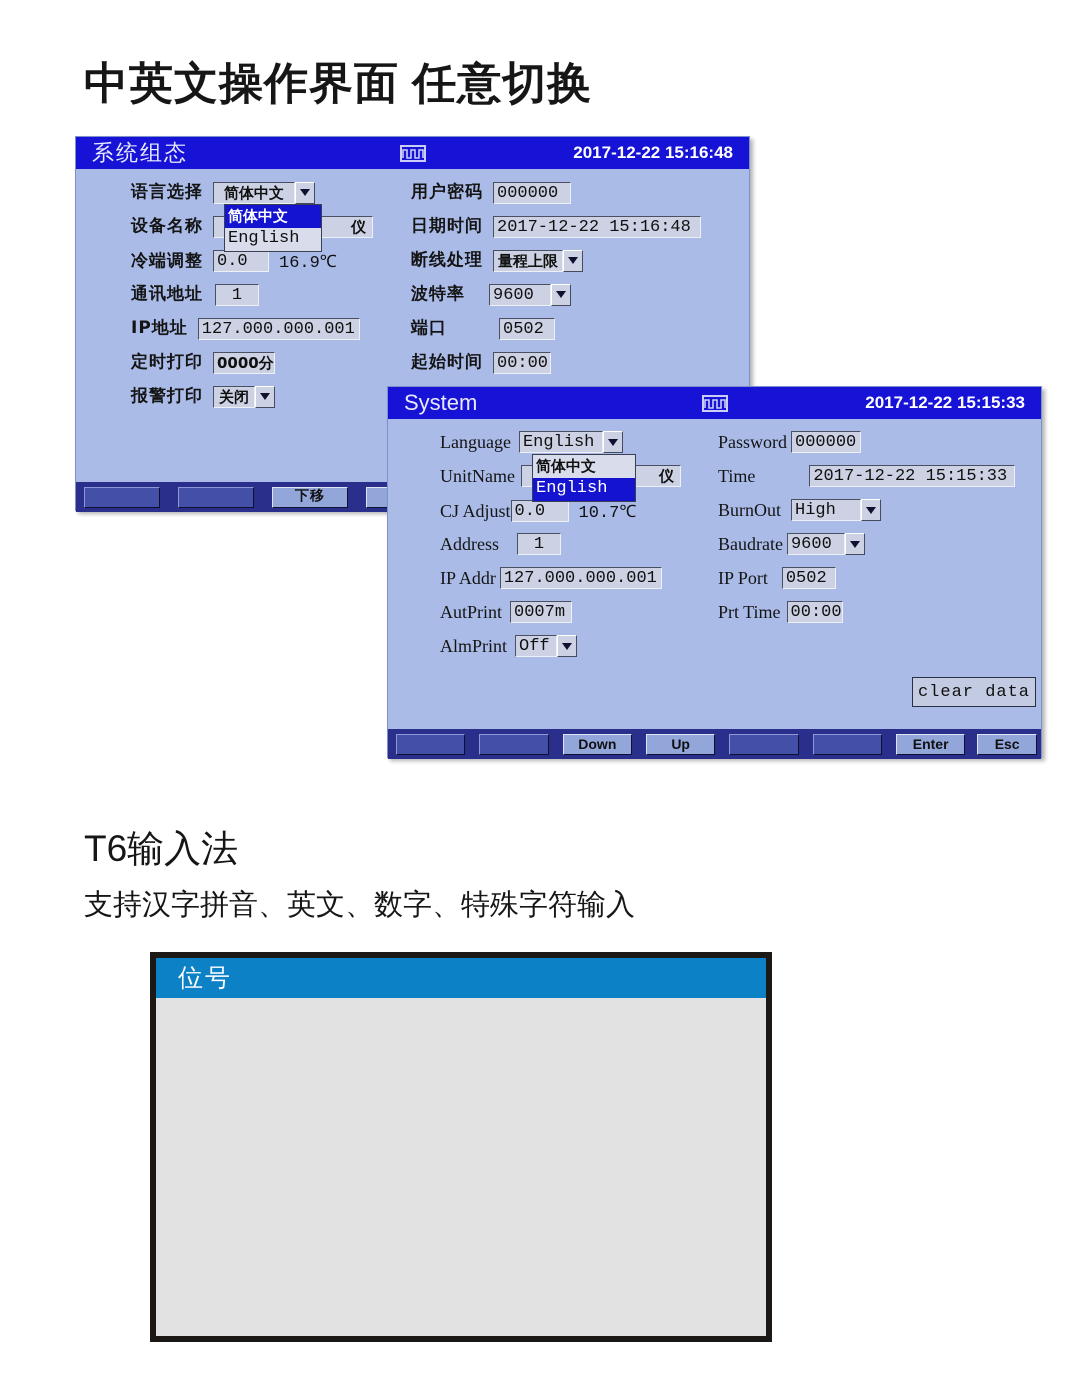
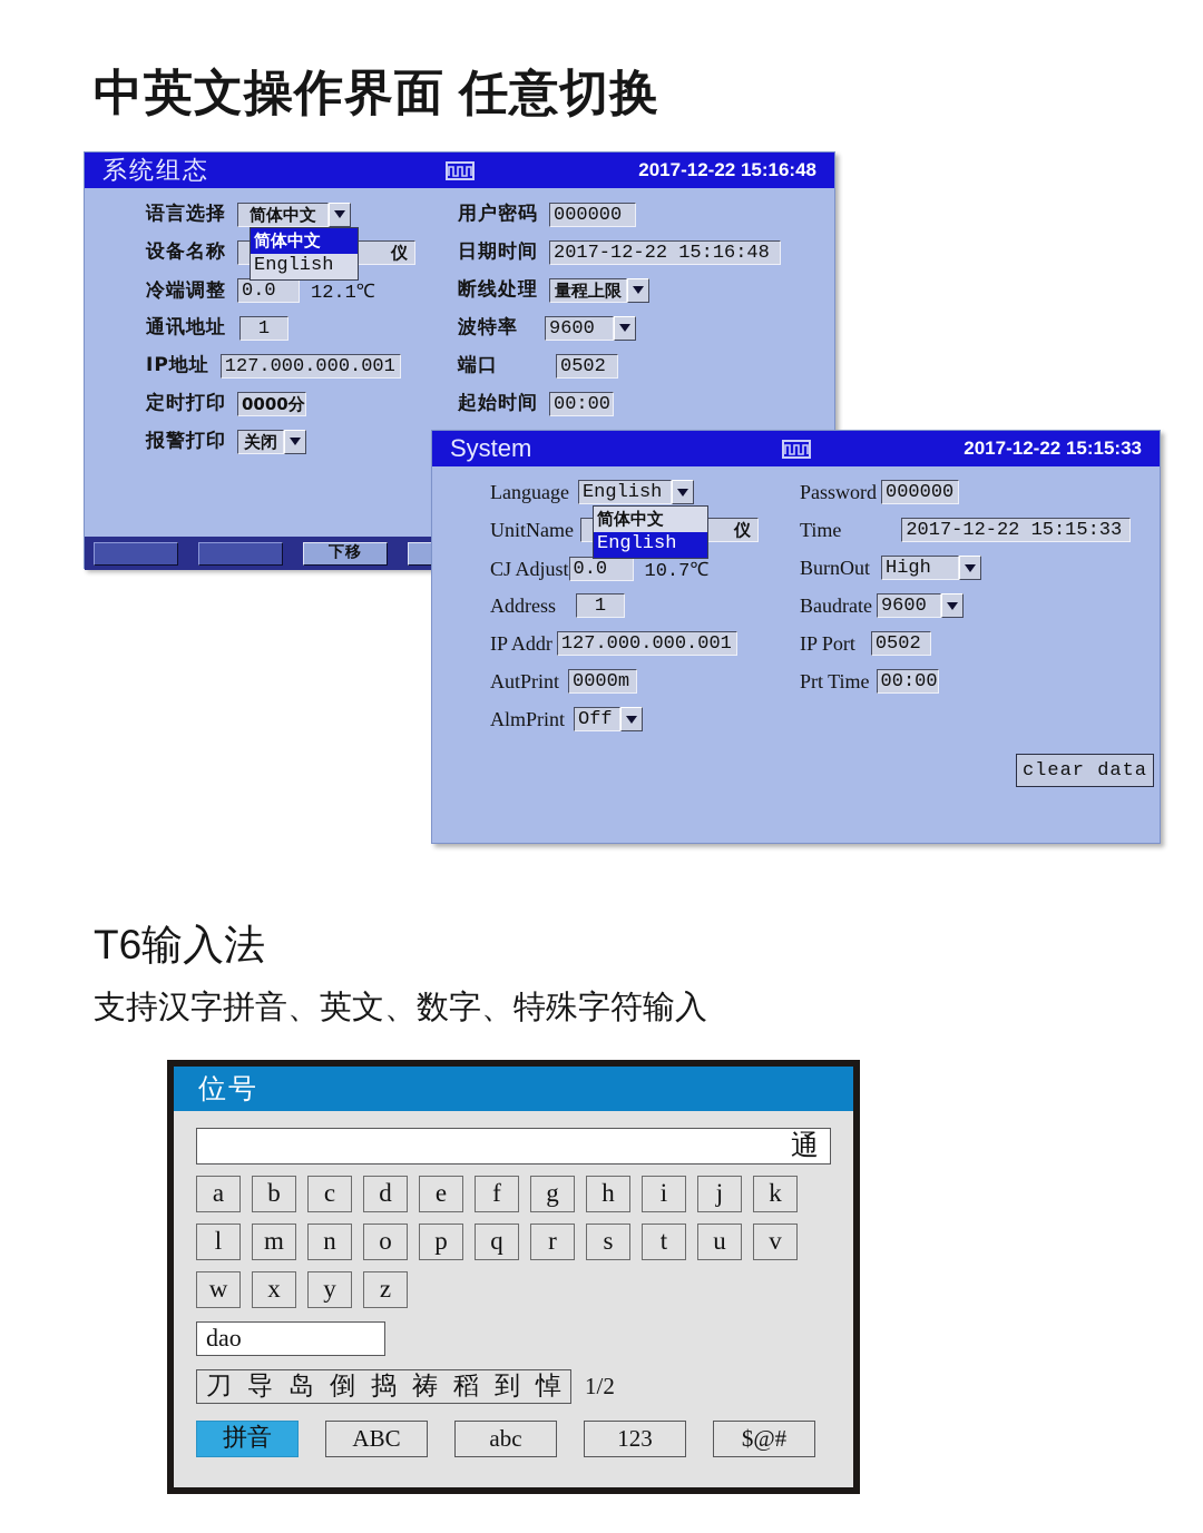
  中英文操作界面 任意切换
  T6输入法
  支持汉字拼音、英文、数字、特殊字符输入
  系统组态
  2017-12-22 15:16:48
  语言选择
  简体中文
  简体中文
  English
  设备名称
  仪
  冷端调整
  0.0
- 16.9℃
+ 12.1℃
  通讯地址
  1
  IP地址
  127.000.000.001
  定时打印
  0000分
  报警打印
  关闭
  用户密码
  000000
  日期时间
  2017-12-22 15:16:48
  断线处理
  量程上限
  波特率
  9600
  端口
  0502
  起始时间
  00:00
  下移
  System
  2017-12-22 15:15:33
  Language
  English
  简体中文
  English
  UnitName
  仪
  CJ Adjust
  0.0
  10.7℃
  Address
  1
  IP Addr
  127.000.000.001
  AutPrint
- 0007m
+ 0000m
  AlmPrint
  Off
  Password
  000000
  Time
  2017-12-22 15:15:33
  BurnOut
  High
  Baudrate
  9600
  IP Port
  0502
  Prt Time
  00:00
  clear data
- Down
- Up
- Enter
- Esc
  位号
+ 通
+ a
+ b
+ c
+ d
+ e
+ f
+ g
+ h
+ i
+ j
+ k
+ l
+ m
+ n
+ o
+ p
+ q
+ r
+ s
+ t
+ u
+ v
+ w
+ x
+ y
+ z
+ dao
+ 刀
+ 导
+ 岛
+ 倒
+ 捣
+ 祷
+ 稻
+ 到
+ 悼
+ 1/2
+ 拼音
+ ABC
+ abc
+ 123
+ $@#
